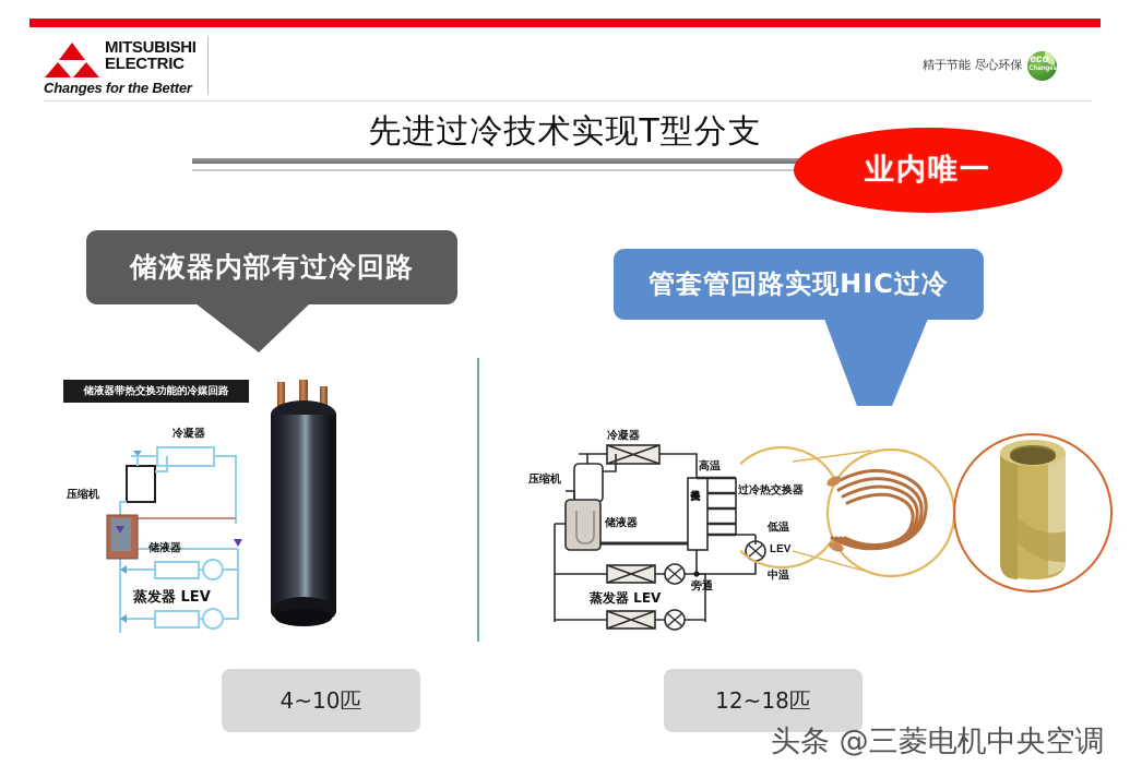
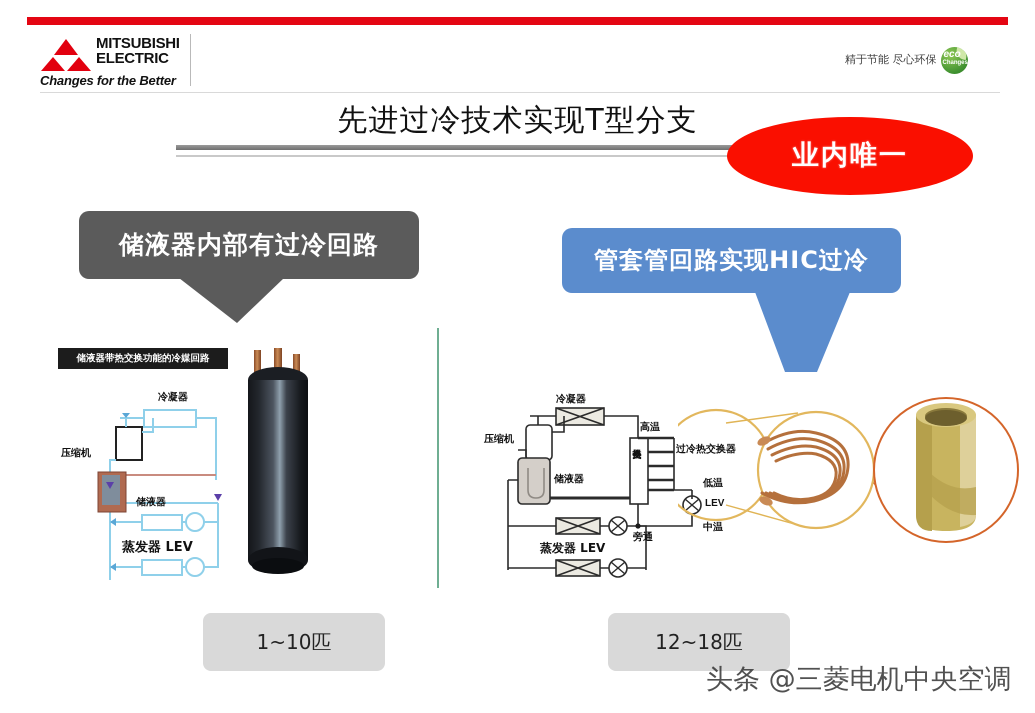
  MITSUBISHI
  ELECTRIC
  Changes for the Better
  精于节能 尽心环保
  eco
  先进过冷技术实现T型分支
  业内唯一
  储液器内部有过冷回路
  管套管回路实现HIC过冷
  储液器带热交换功能的冷媒回路
  冷凝器
  压缩机
  储液器
  蒸发器 LEV
  冷凝器
  压缩机
  储液器
  高温
  过冷热交换器
  低温
  LEV
  中温
  旁通
  蒸发器 LEV
- 4~10匹
+ 1~10匹
  12~18匹
  头条 @三菱电机中央空调
